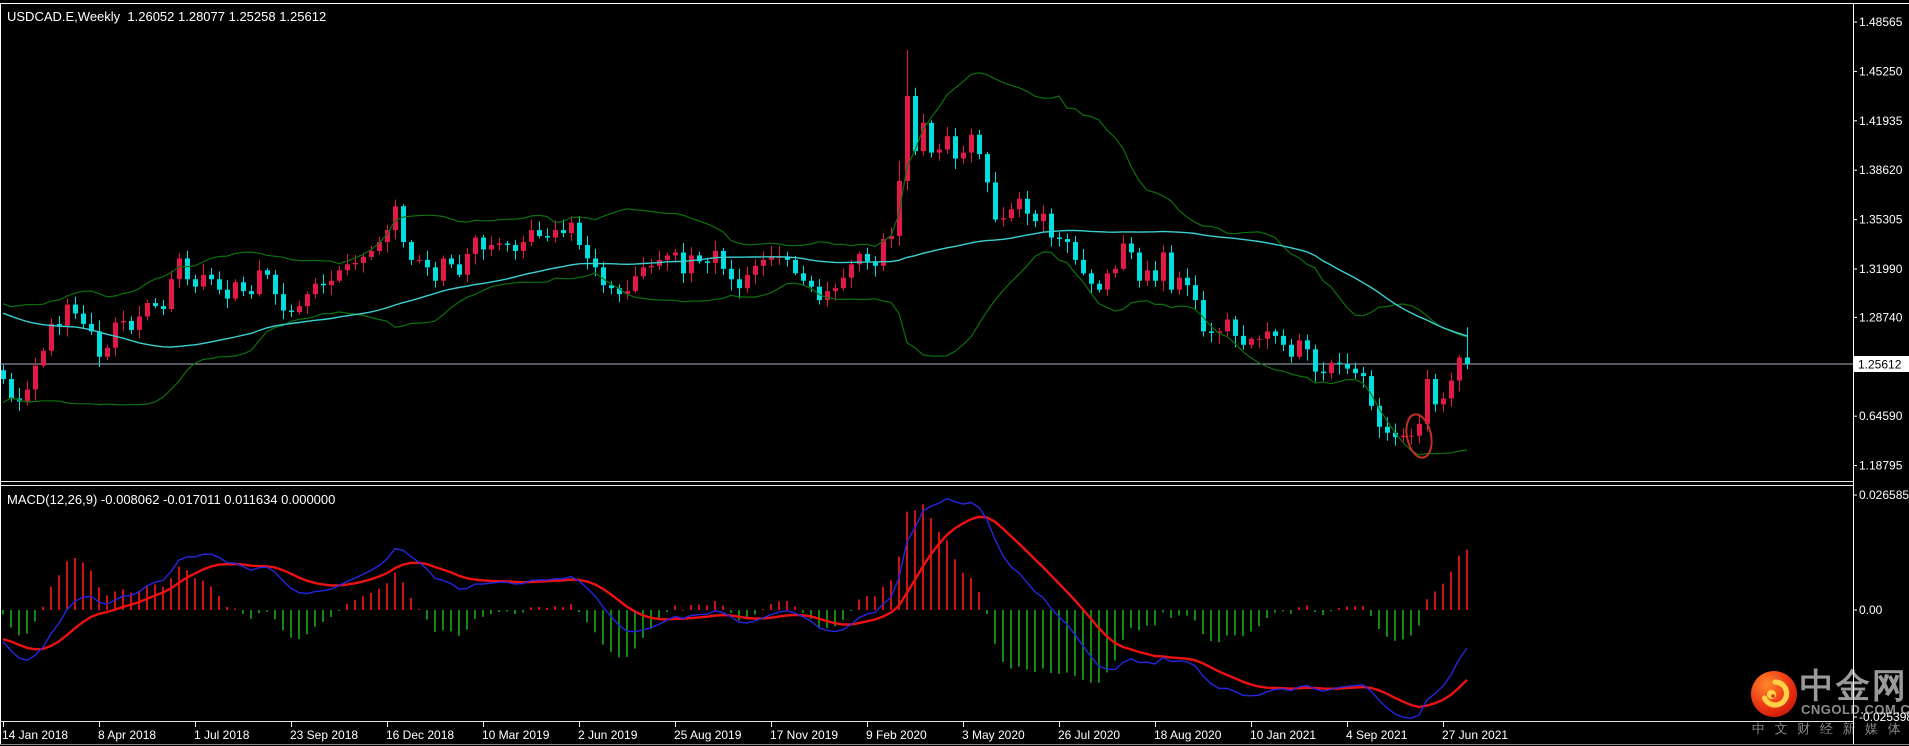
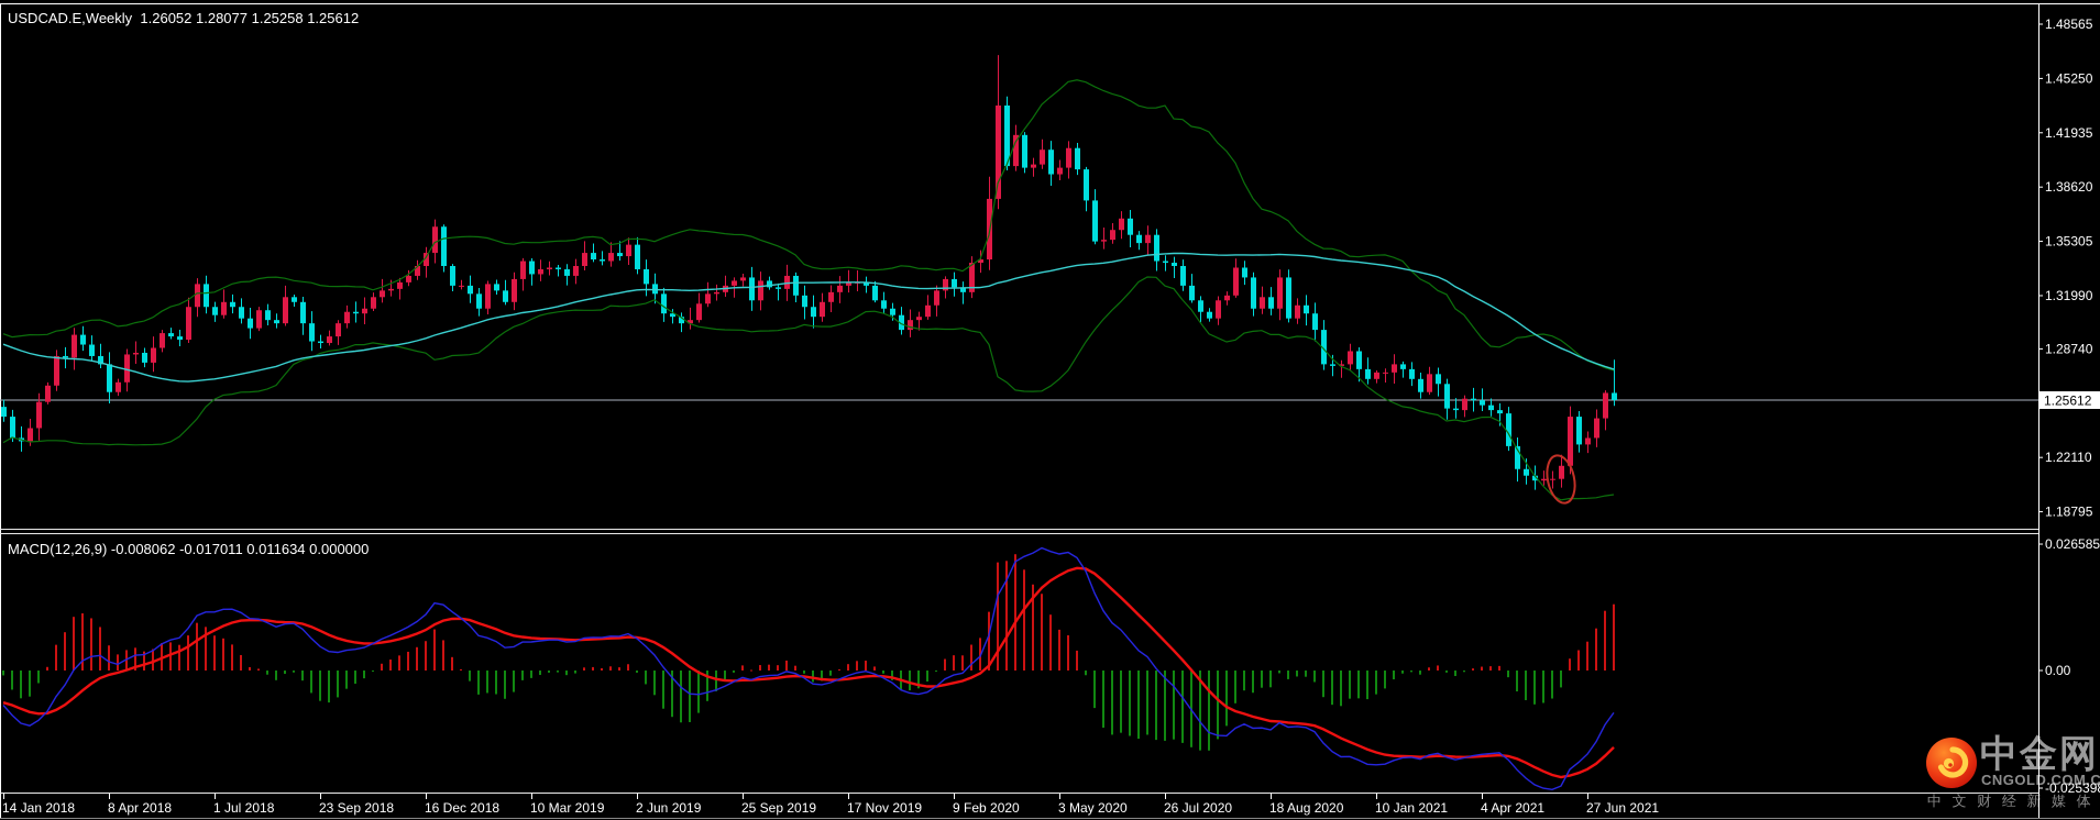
  USDCAD.E,Weekly 1.26052 1.28077 1.25258 1.25612
  MACD(12,26,9) -0.008062 -0.017011 0.011634 0.000000
  CNGOLD.COM.C
  中 文 财 经 新 媒 体
  1.48565
  1.45250
  1.41935
  1.38620
  1.35305
  1.31990
  1.28740
- 0.64590
+ 1.22110
  1.18795
  0.026585
  0.00
  -0.02539
  1.25612
  14 Jan 2018
  8 Apr 2018
  1 Jul 2018
  23 Sep 2018
  16 Dec 2018
  10 Mar 2019
  2 Jun 2019
- 25 Aug 2019
+ 25 Sep 2019
  17 Nov 2019
  9 Feb 2020
  3 May 2020
  26 Jul 2020
  18 Aug 2020
  10 Jan 2021
- 4 Sep 2021
+ 4 Apr 2021
  27 Jun 2021
